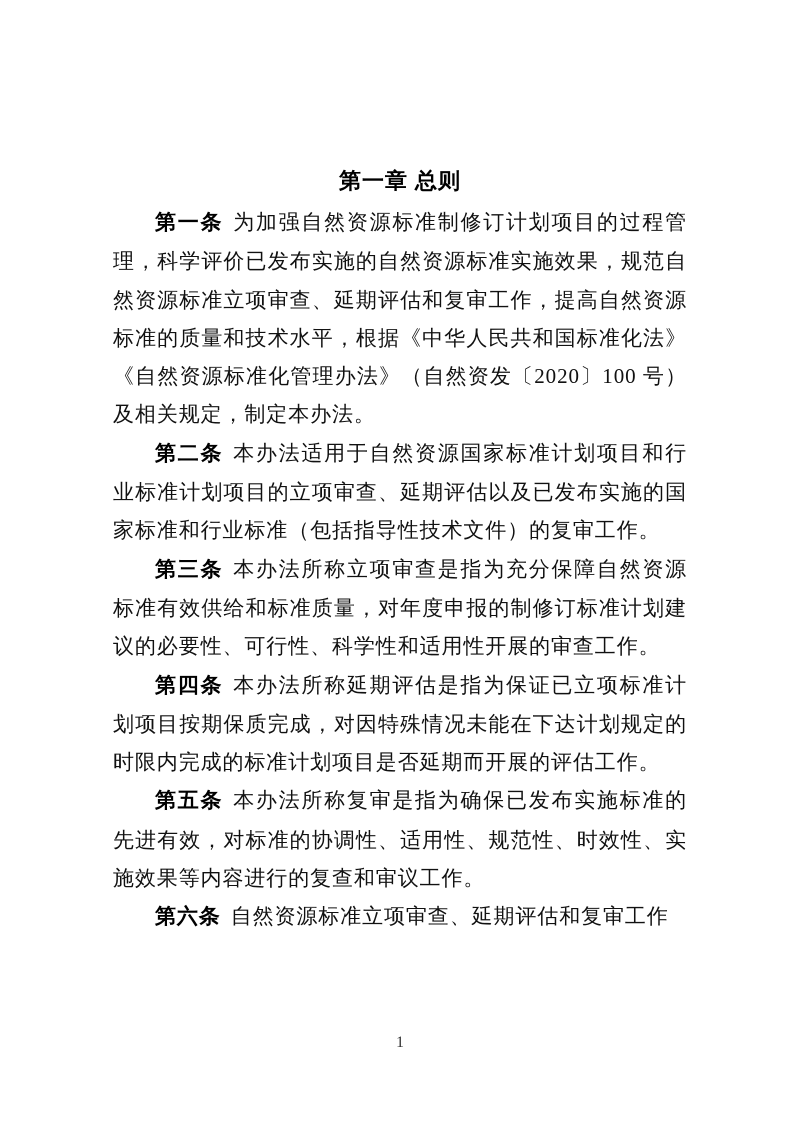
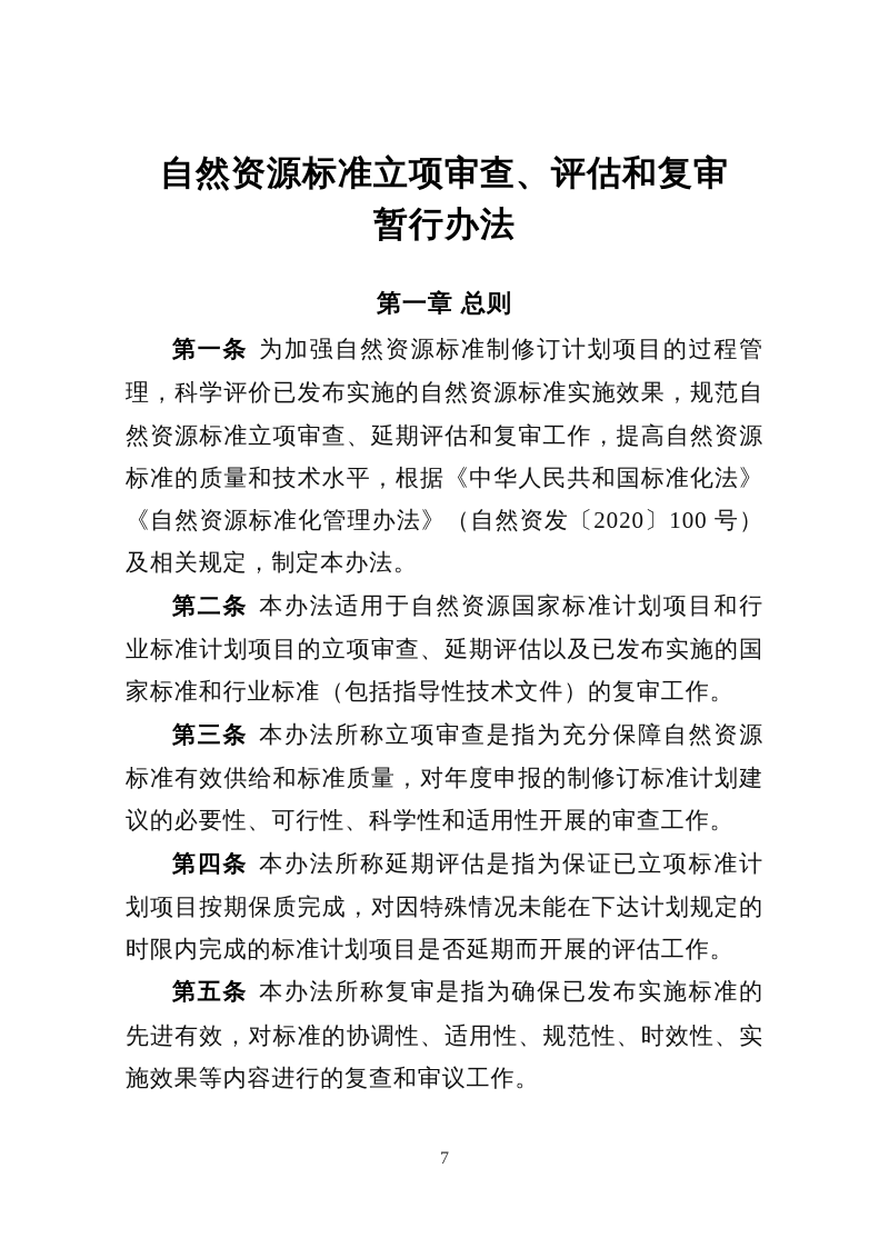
+ 自然资源标准立项审查、评估和复审
+ 暂行办法
  第一章 总则
  第一条 为加强自然资源标准制修订计划项目的过程管理，科学评价已发布实施的自然资源标准实施效果，规范自然资源标准立项审查、延期评估和复审工作，提高自然资源标准的质量和技术水平，根据《中华人民共和国标准化法》《自然资源标准化管理办法》（自然资发〔2020〕100 号）及相关规定，制定本办法。
  第二条 本办法适用于自然资源国家标准计划项目和行业标准计划项目的立项审查、延期评估以及已发布实施的国家标准和行业标准（包括指导性技术文件）的复审工作。
  第三条 本办法所称立项审查是指为充分保障自然资源标准有效供给和标准质量，对年度申报的制修订标准计划建议的必要性、可行性、科学性和适用性开展的审查工作。
  第四条 本办法所称延期评估是指为保证已立项标准计划项目按期保质完成，对因特殊情况未能在下达计划规定的时限内完成的标准计划项目是否延期而开展的评估工作。
  第五条 本办法所称复审是指为确保已发布实施标准的先进有效，对标准的协调性、适用性、规范性、时效性、实施效果等内容进行的复查和审议工作。
- 第六条 自然资源标准立项审查、延期评估和复审工作
- 1
+ 7
